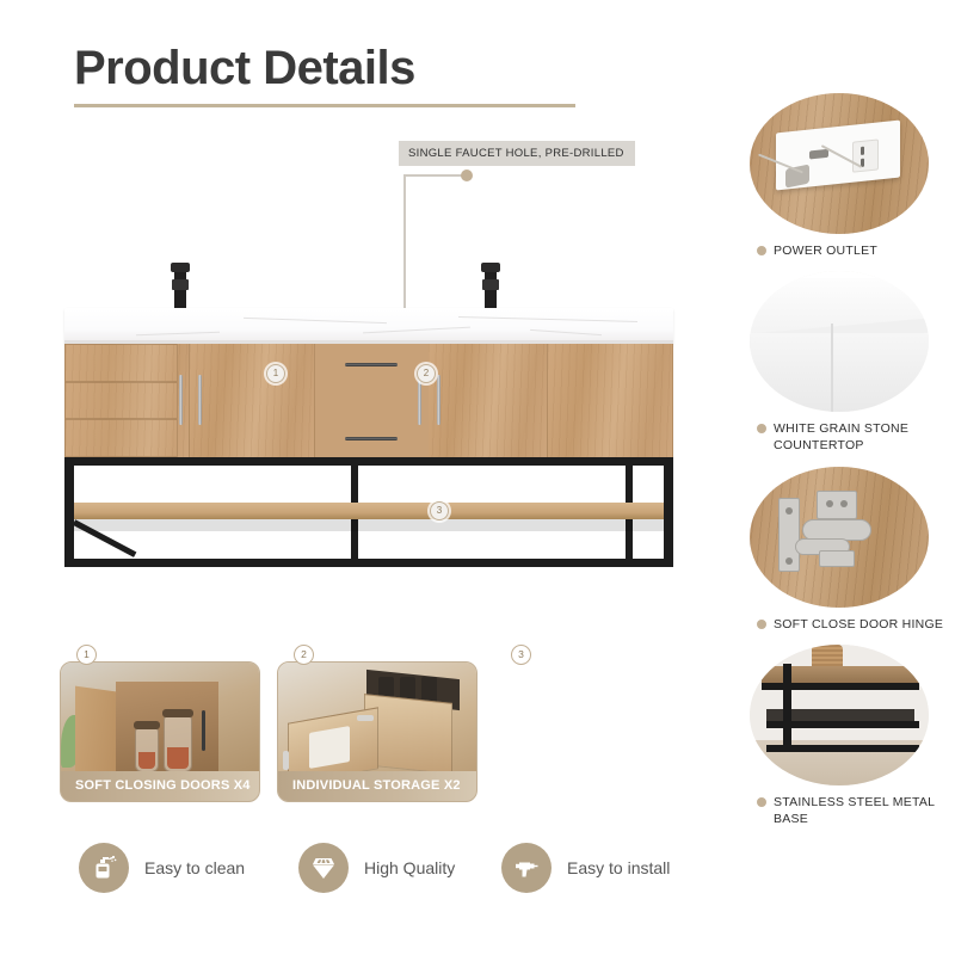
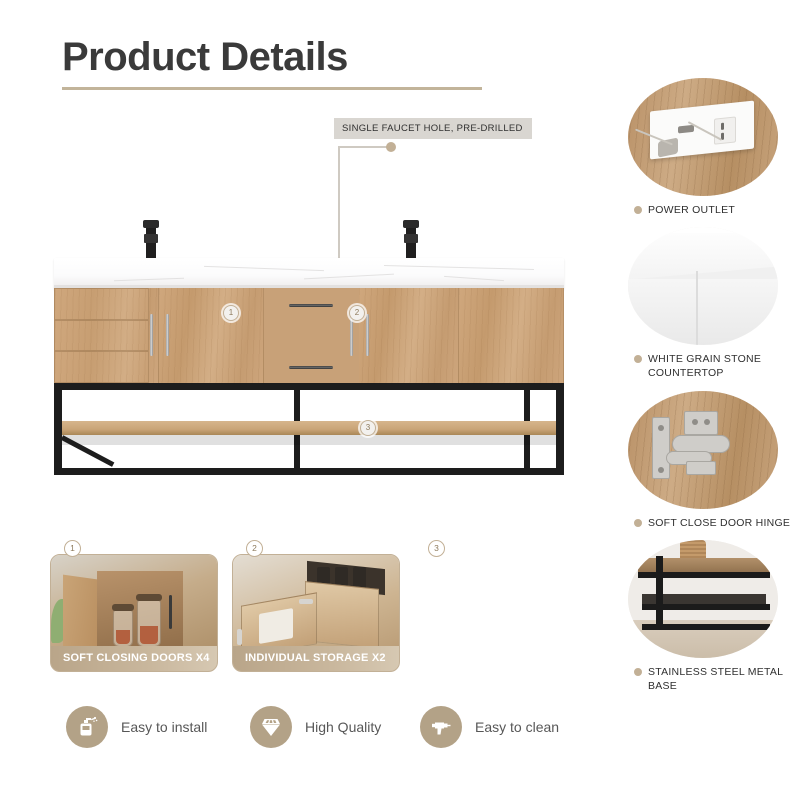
  Product Details
  SINGLE FAUCET HOLE, PRE-DRILLED
  1
  2
  3
  POWER OUTLET
  WHITE GRAIN STONE COUNTERTOP
  SOFT CLOSE DOOR HINGE
  STAINLESS STEEL METAL BASE
  1
  SOFT CLOSING DOORS X4
  2
  INDIVIDUAL STORAGE X2
  3
- Easy to clean
+ Easy to install
  High Quality
- Easy to install
+ Easy to clean
